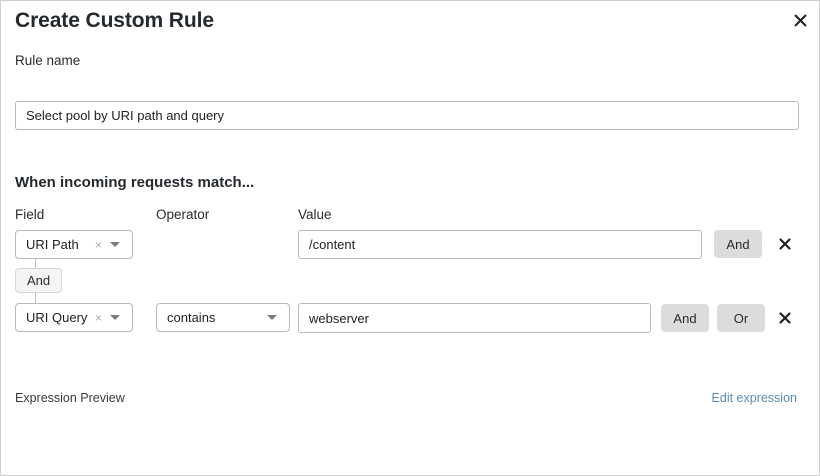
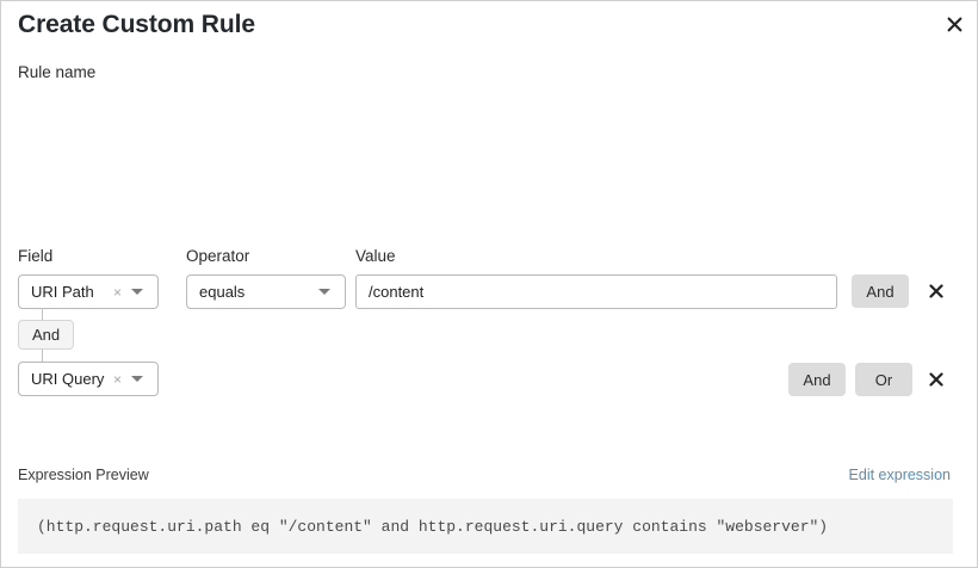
  Create Custom Rule
  Rule name
- Select pool by URI path and query
- When incoming requests match...
  Field
  Operator
  Value
  URI Path
  ×
+ equals
  /content
  And
  And
  ×
- contains
- webserver
  And
  Or
  Expression Preview
  Edit expression
+ (http.request.uri.path eq "/content" and http.request.uri.query contains "webserver")
